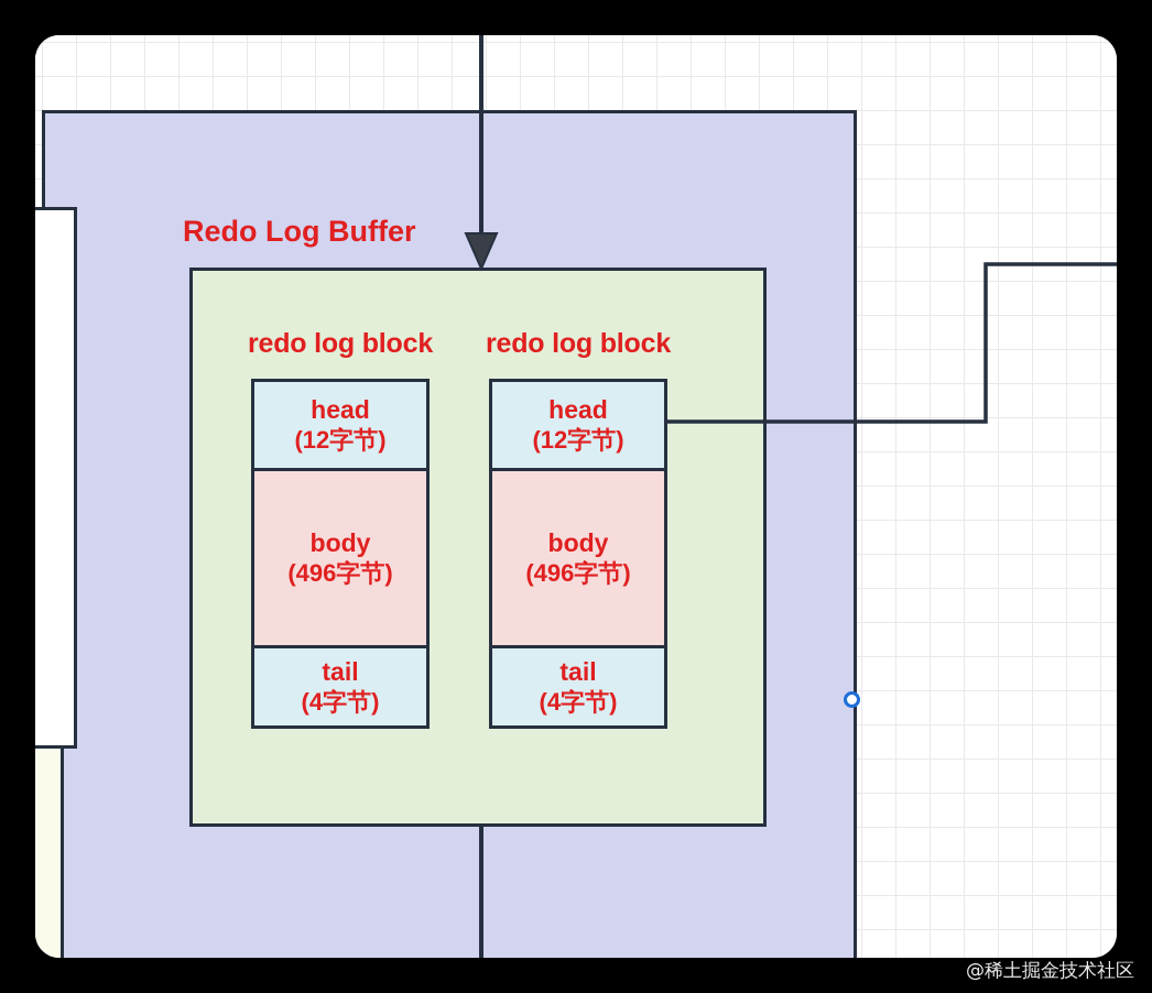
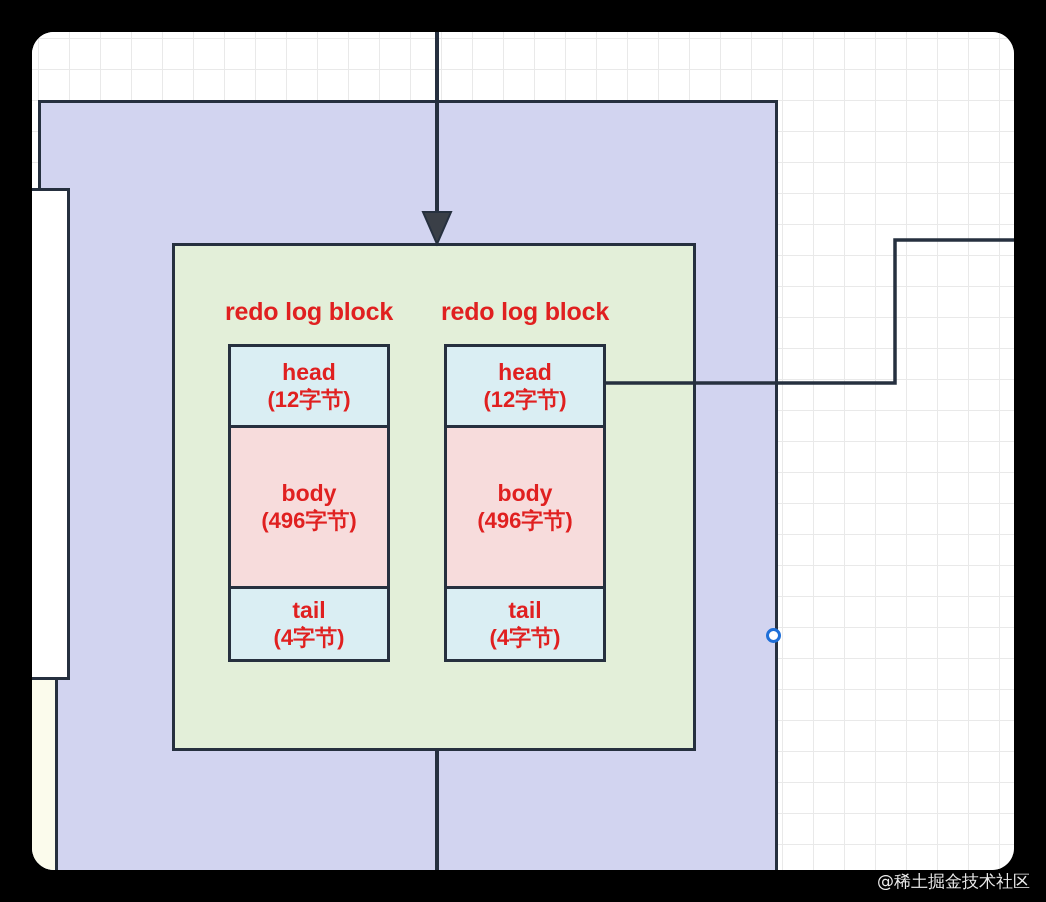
- Redo Log Buffer
  redo log block
  head
  (12字节)
  body
  (496字节)
  tail
  (4字节)
  redo log block
  head
  (12字节)
  body
  (496字节)
  tail
  (4字节)
  @稀土掘金技术社区
